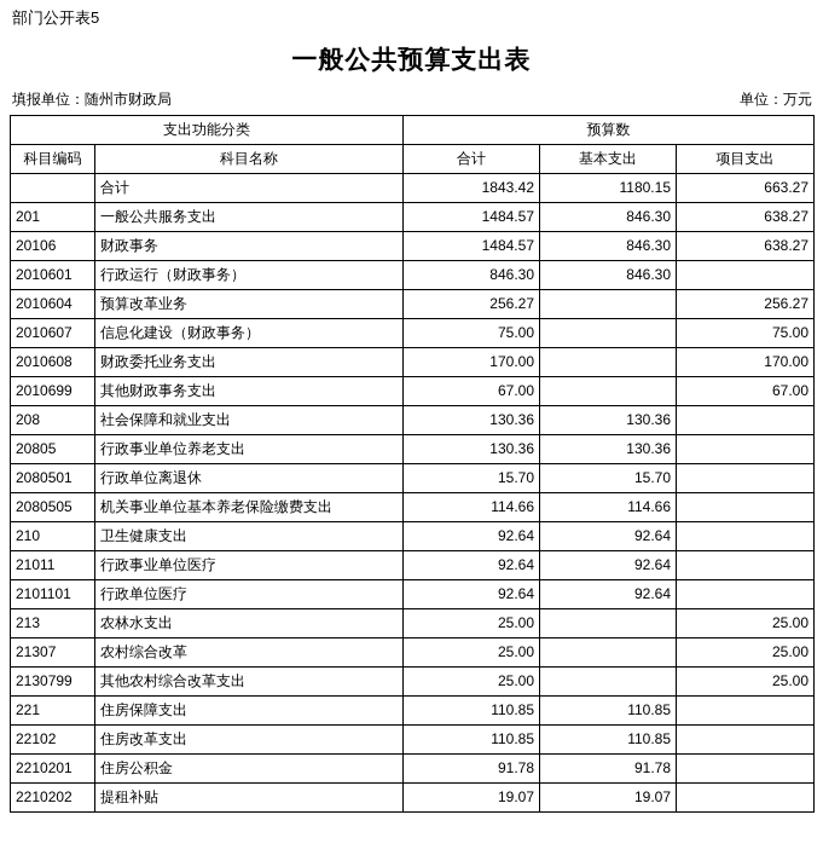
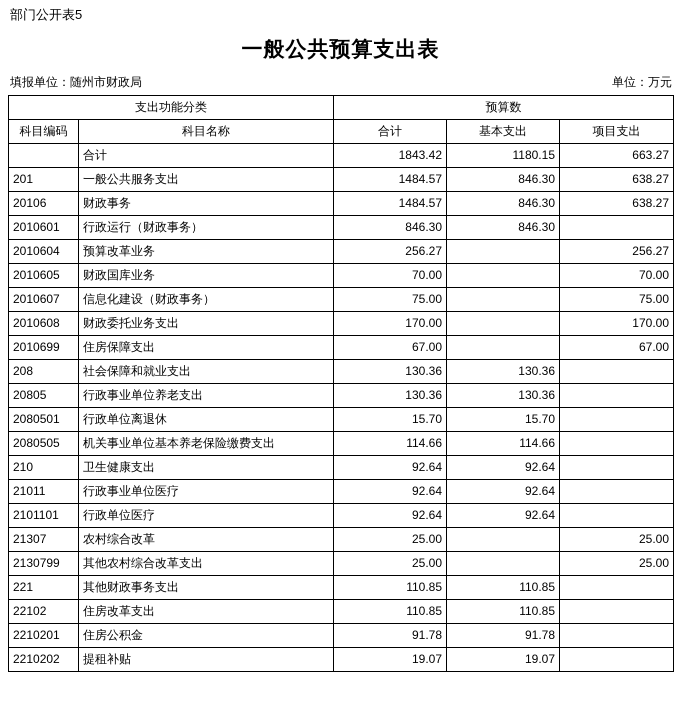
  部门公开表5
  一般公共预算支出表
  填报单位：随州市财政局
  单位：万元
  支出功能分类	预算数
  科目编码	科目名称	合计	基本支出	项目支出
  	合计	1843.42	1180.15	663.27
  201	一般公共服务支出	1484.57	846.30	638.27
  20106	财政事务	1484.57	846.30	638.27
  2010601	行政运行（财政事务）	846.30	846.30
  2010604	预算改革业务	256.27		256.27
+ 2010605	财政国库业务	70.00		70.00
  2010607	信息化建设（财政事务）	75.00		75.00
  2010608	财政委托业务支出	170.00		170.00
- 2010699	其他财政事务支出	67.00		67.00
+ 2010699	住房保障支出	67.00		67.00
  208	社会保障和就业支出	130.36	130.36
  20805	行政事业单位养老支出	130.36	130.36
  2080501	行政单位离退休	15.70	15.70
  2080505	机关事业单位基本养老保险缴费支出	114.66	114.66
  210	卫生健康支出	92.64	92.64
  21011	行政事业单位医疗	92.64	92.64
  2101101	行政单位医疗	92.64	92.64
- 213	农林水支出	25.00		25.00
  21307	农村综合改革	25.00		25.00
  2130799	其他农村综合改革支出	25.00		25.00
- 221	住房保障支出	110.85	110.85
+ 221	其他财政事务支出	110.85	110.85
  22102	住房改革支出	110.85	110.85
  2210201	住房公积金	91.78	91.78
  2210202	提租补贴	19.07	19.07
